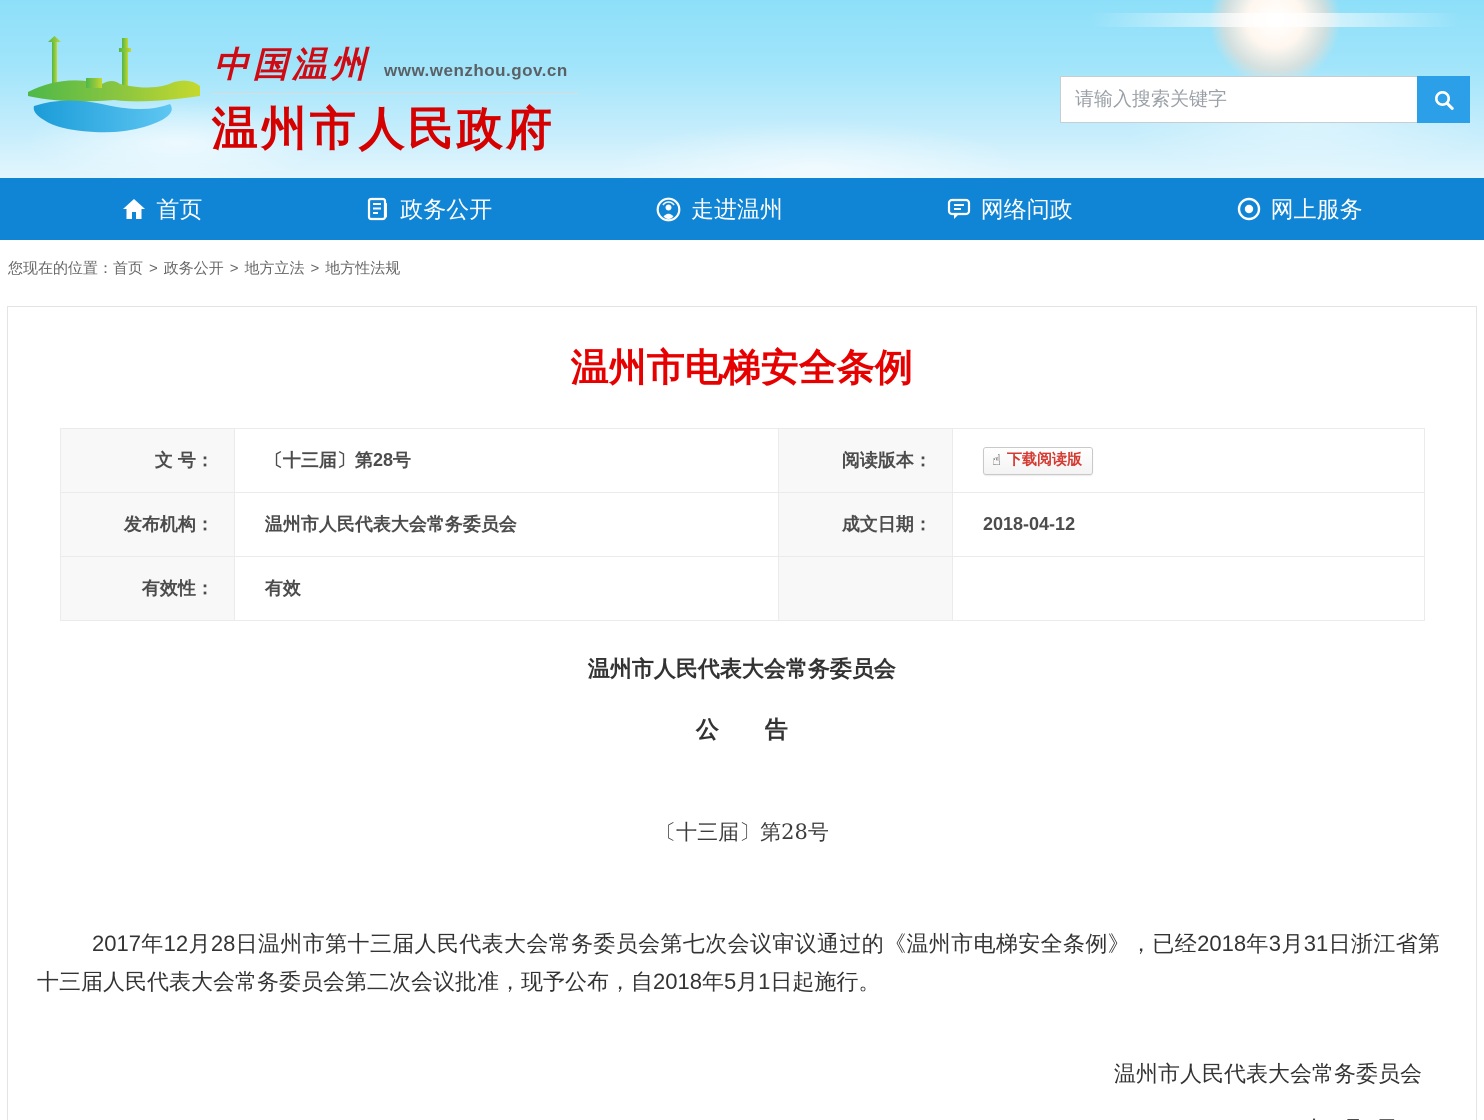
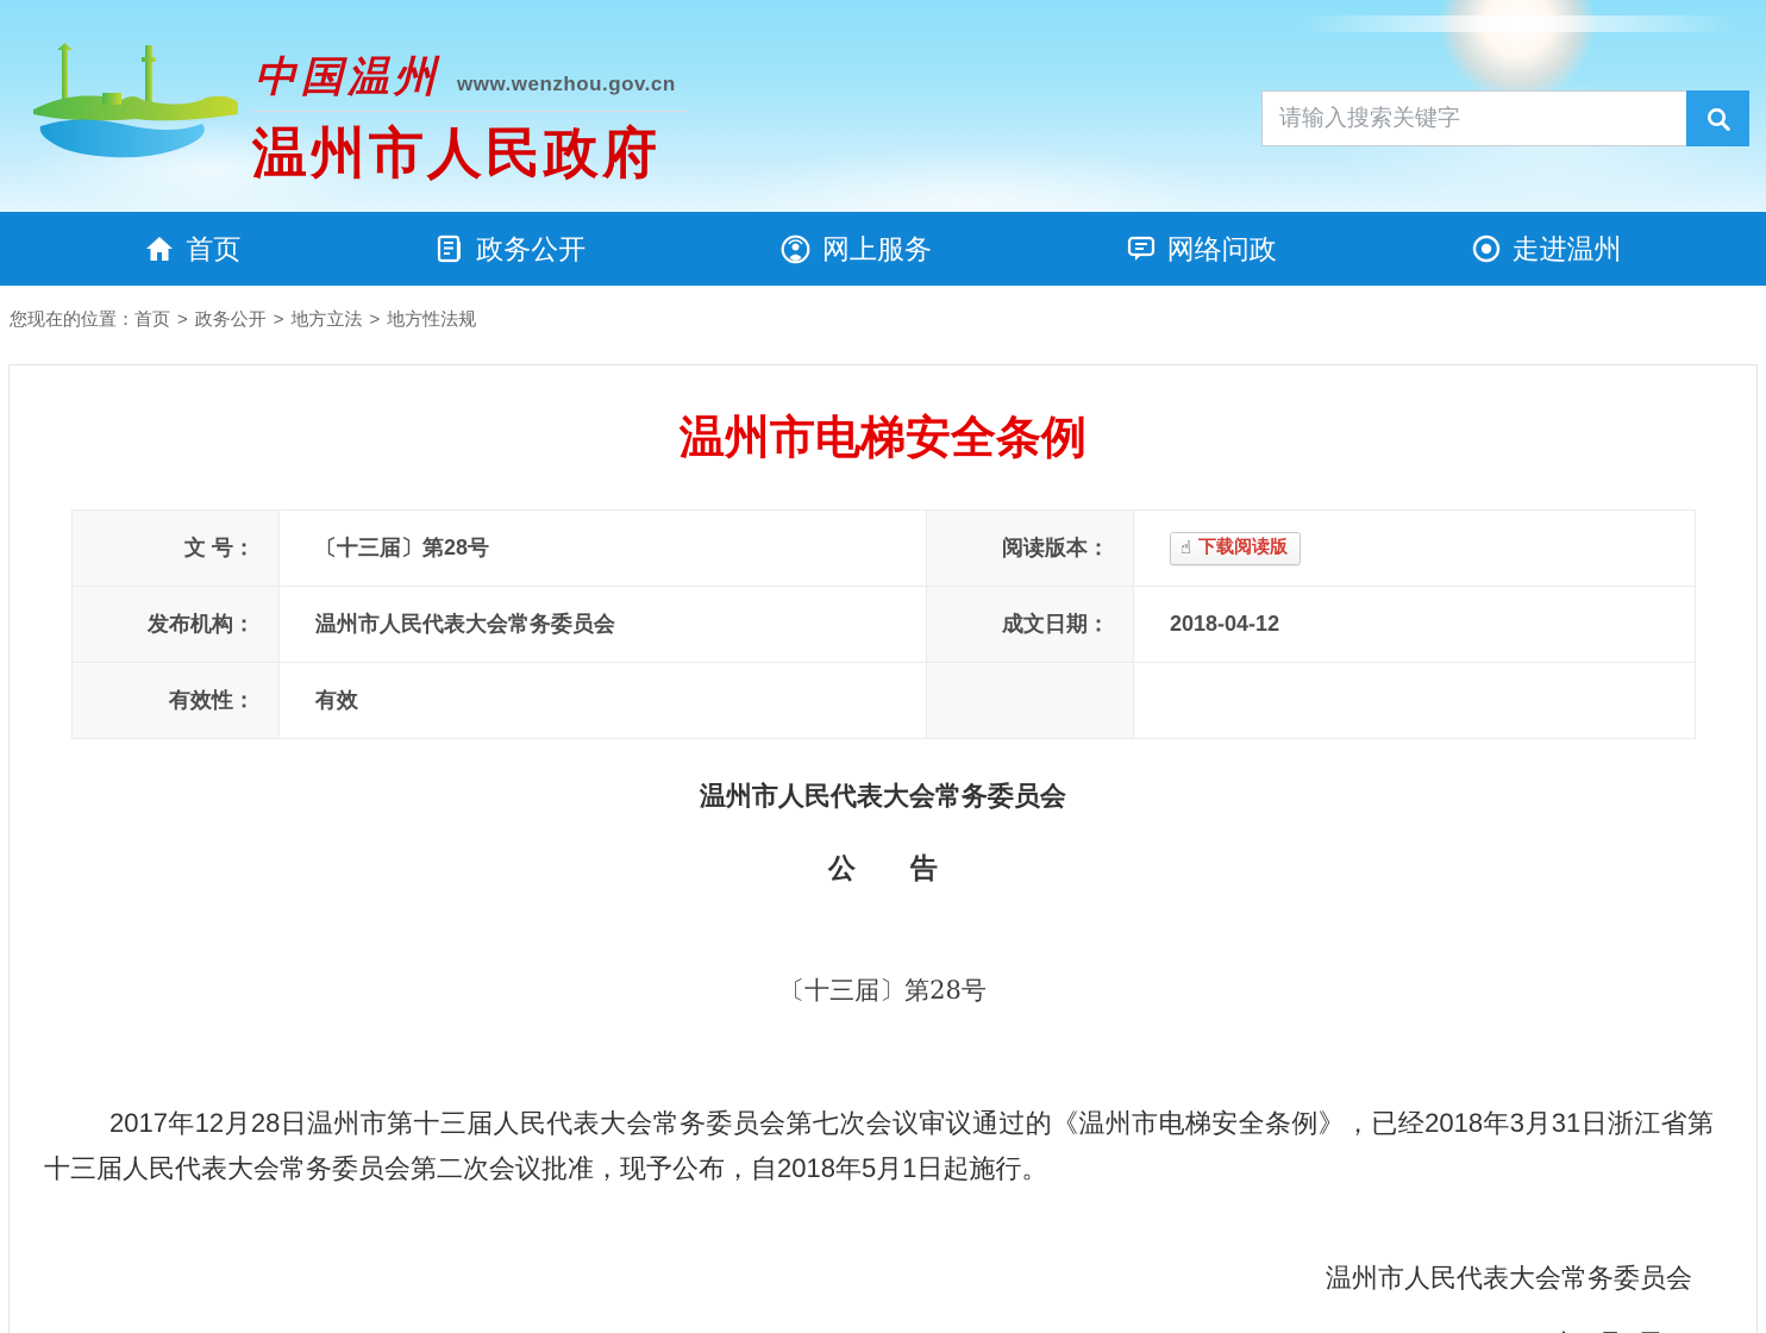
  中国温州
  www.wenzhou.gov.cn
  温州市人民政府
  请输入搜索关键字
  首页
  政务公开
- 走进温州
+ 网上服务
  网络问政
- 网上服务
+ 走进温州
  您现在的位置：首页 > 政务公开 > 地方立法 > 地方性法规
  温州市电梯安全条例
  文 号：	〔十三届〕第28号	阅读版本：	☝ 下载阅读版
  发布机构：	温州市人民代表大会常务委员会	成文日期：	2018-04-12
  有效性：	有效
  温州市人民代表大会常务委员会
  公 告
  〔十三届〕第28号
  2017年12月28日温州市第十三届人民代表大会常务委员会第七次会议审议通过的《温州市电梯安全条例》，已经2018年3月31日浙江省第十三届人民代表大会常务委员会第二次会议批准，现予公布，自2018年5月1日起施行。
  温州市人民代表大会常务委员会
